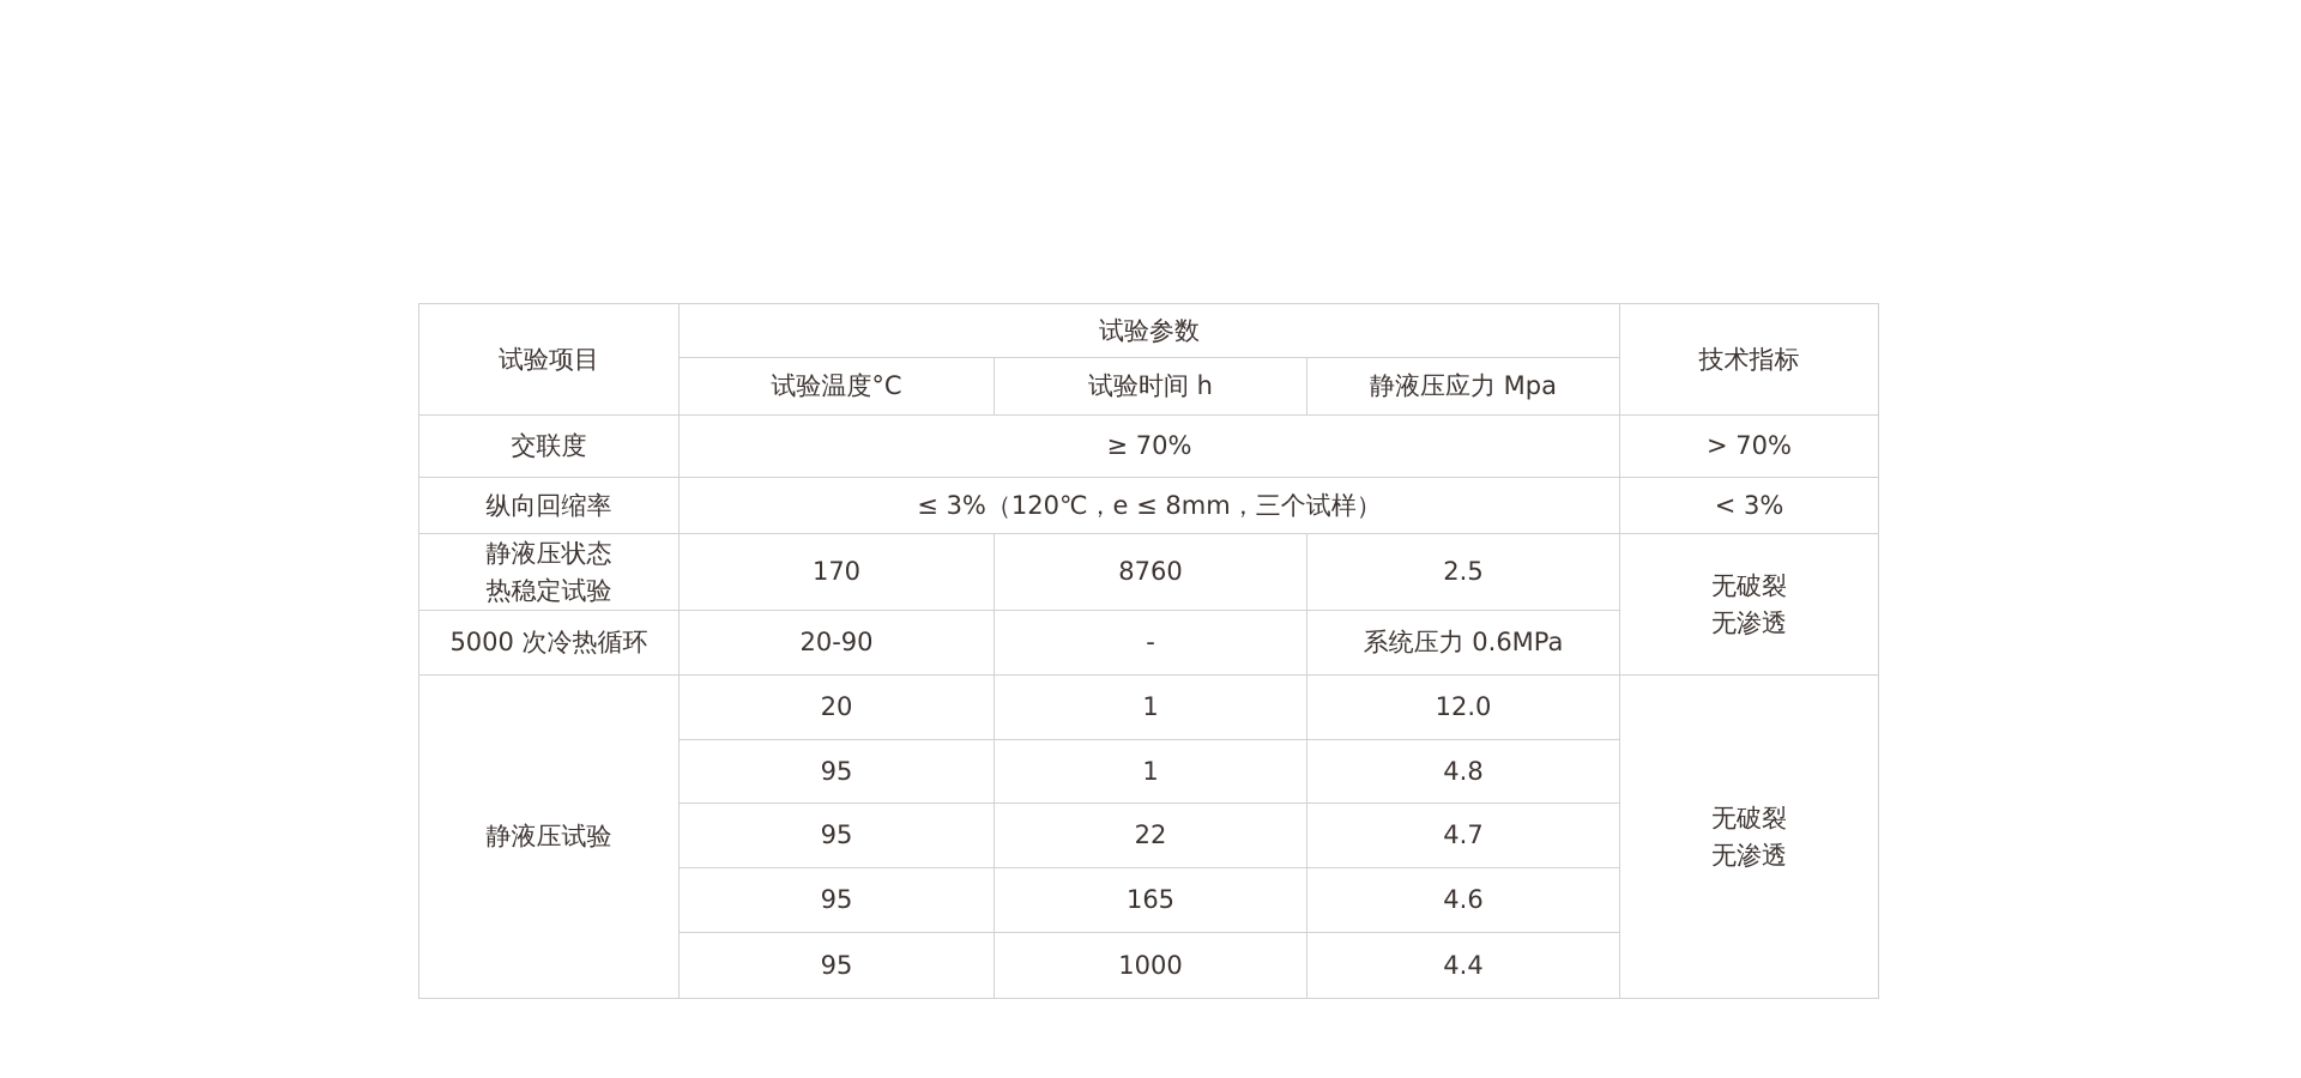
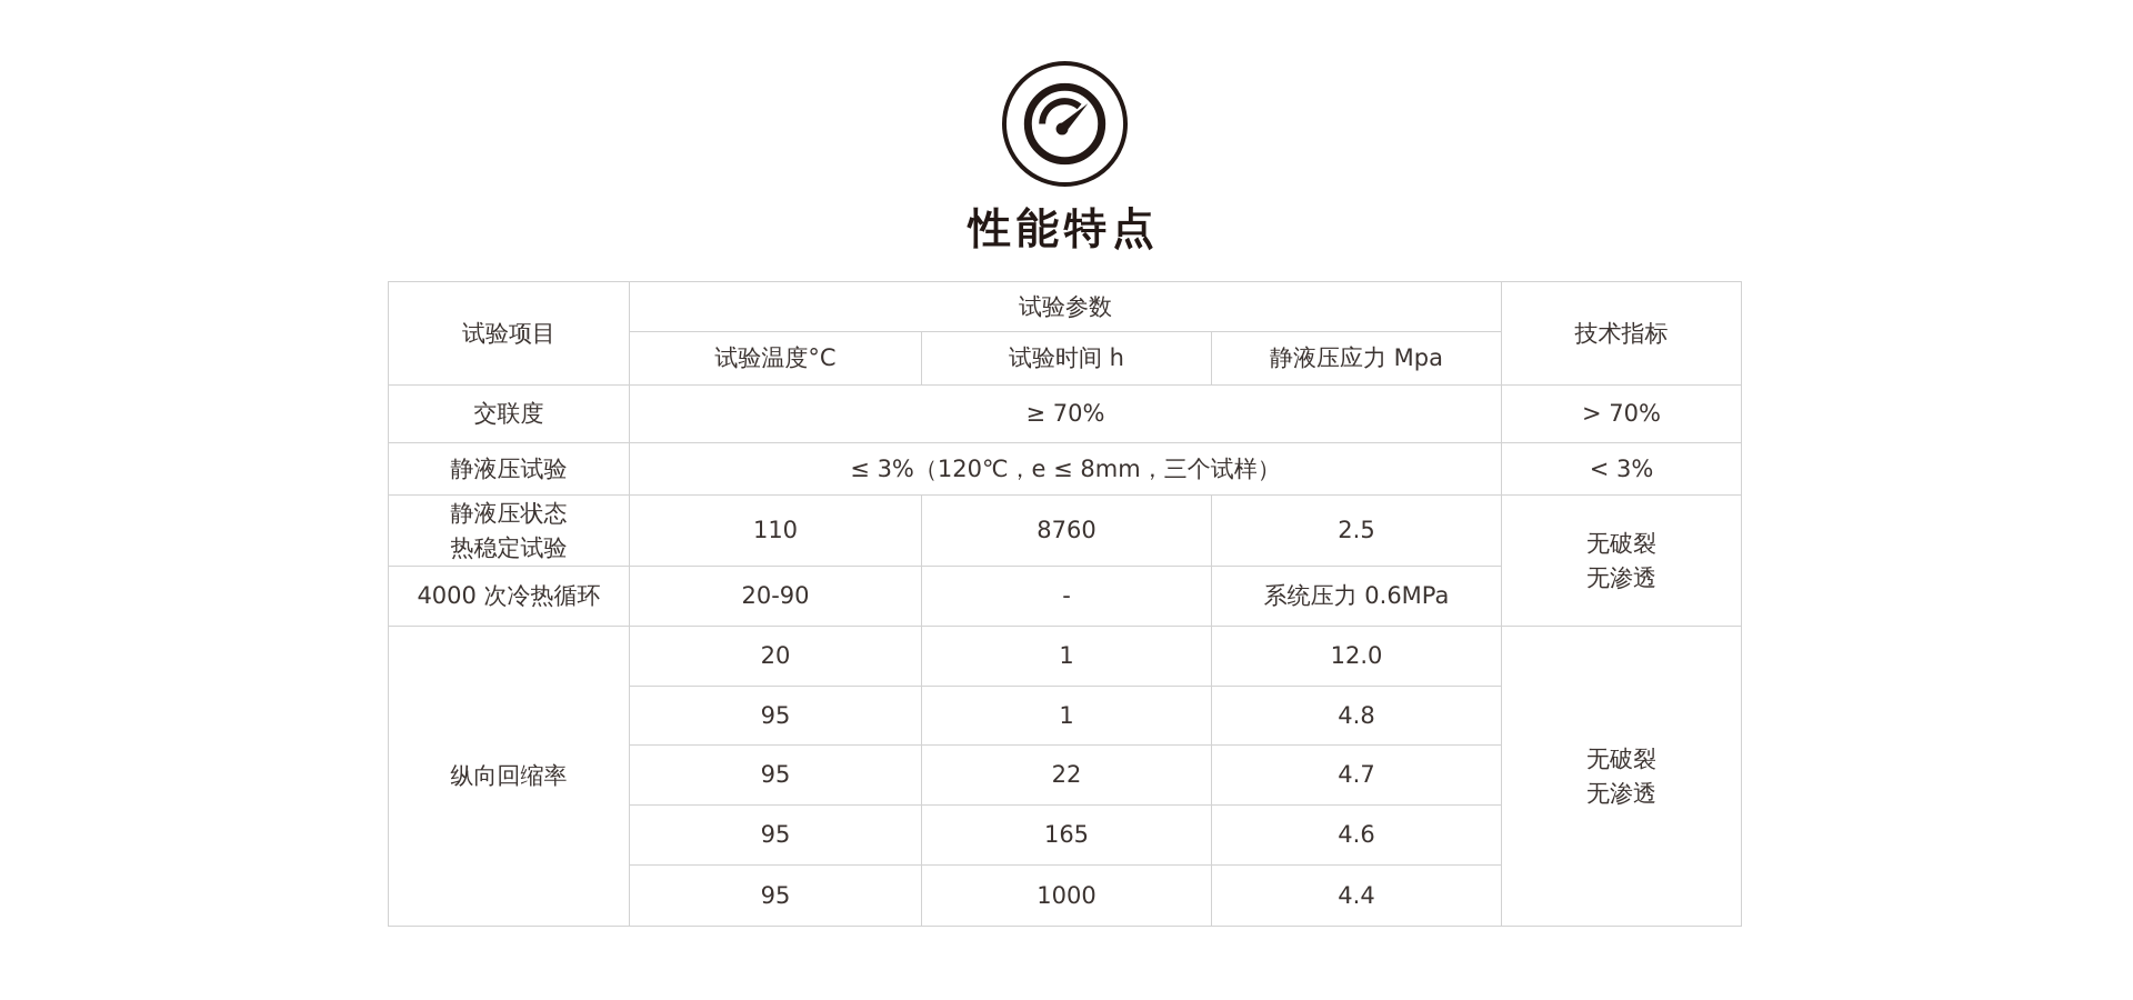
+ 性能特点
  试验项目	试验参数	技术指标
  试验温度°C	试验时间 h	静液压应力 Mpa
  交联度	≥ 70%	> 70%
- 纵向回缩率	≤ 3%（120℃，e ≤ 8mm，三个试样）	< 3%
+ 静液压试验	≤ 3%（120℃，e ≤ 8mm，三个试样）	< 3%
- 静液压状态 热稳定试验	170	8760	2.5	无破裂 无渗透
+ 静液压状态 热稳定试验	110	8760	2.5	无破裂 无渗透
- 5000 次冷热循环	20-90	-	系统压力 0.6MPa
+ 4000 次冷热循环	20-90	-	系统压力 0.6MPa
- 静液压试验	20	1	12.0	无破裂 无渗透
+ 纵向回缩率	20	1	12.0	无破裂 无渗透
  95	1	4.8
  95	22	4.7
  95	165	4.6
  95	1000	4.4
